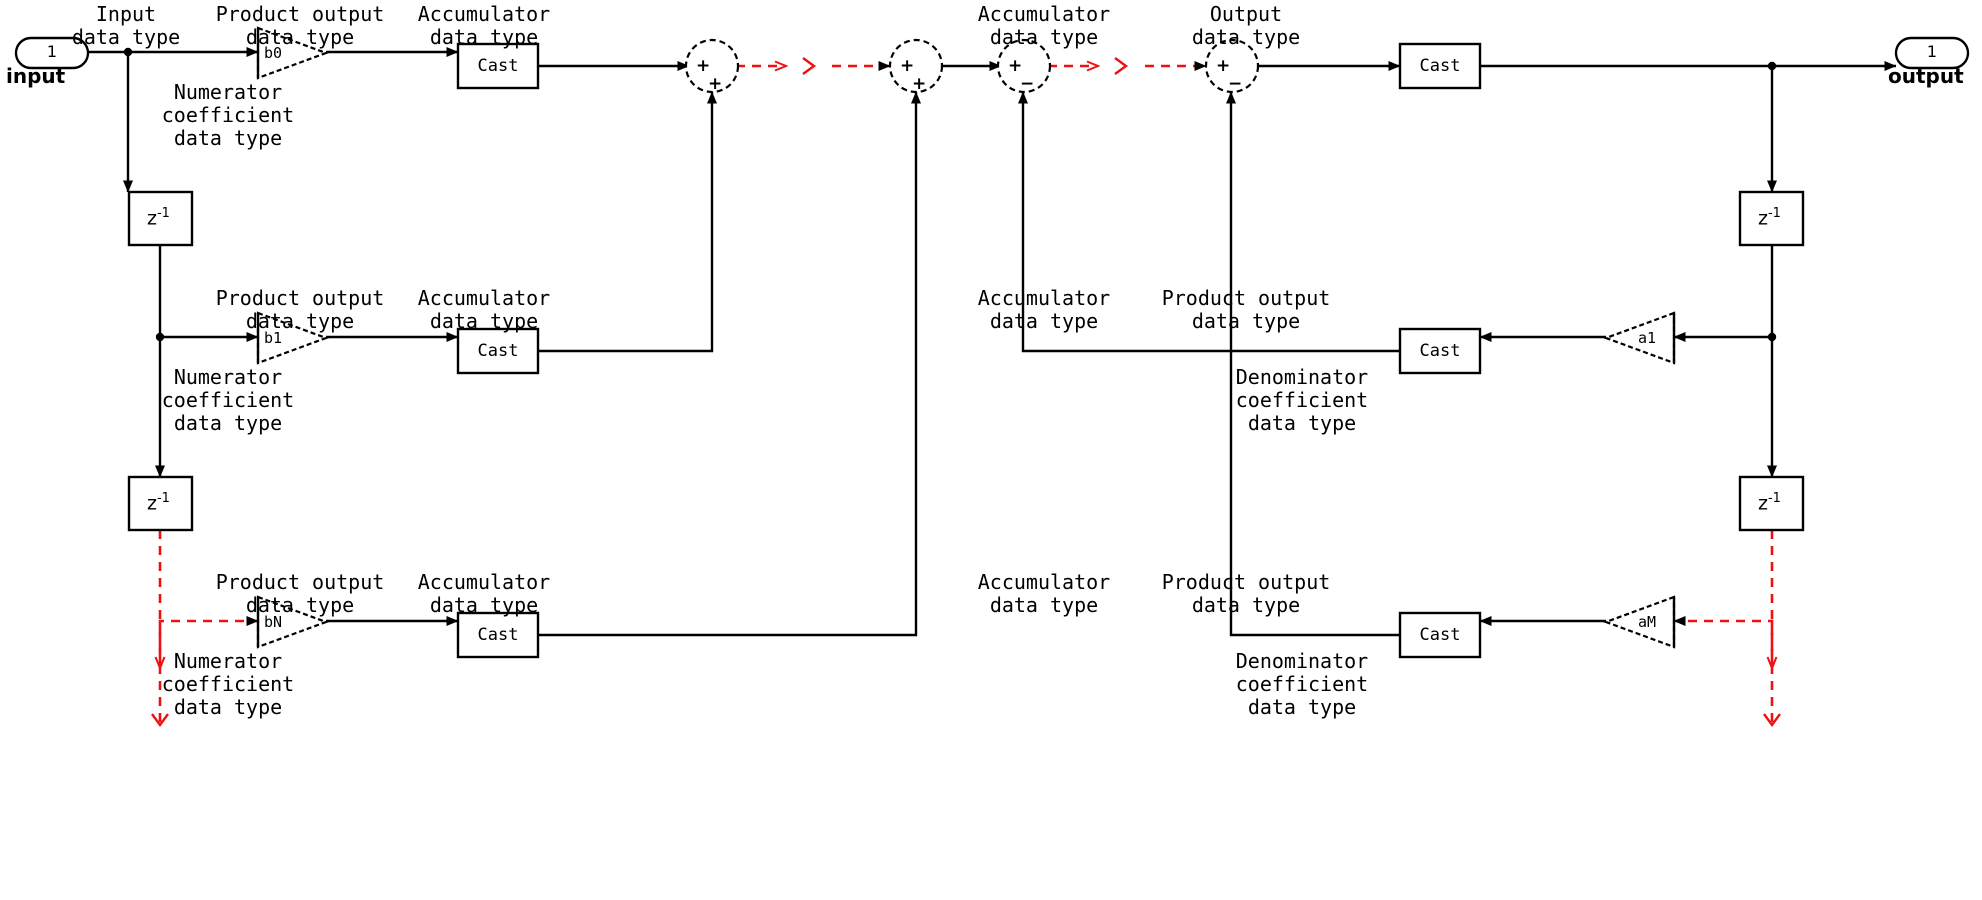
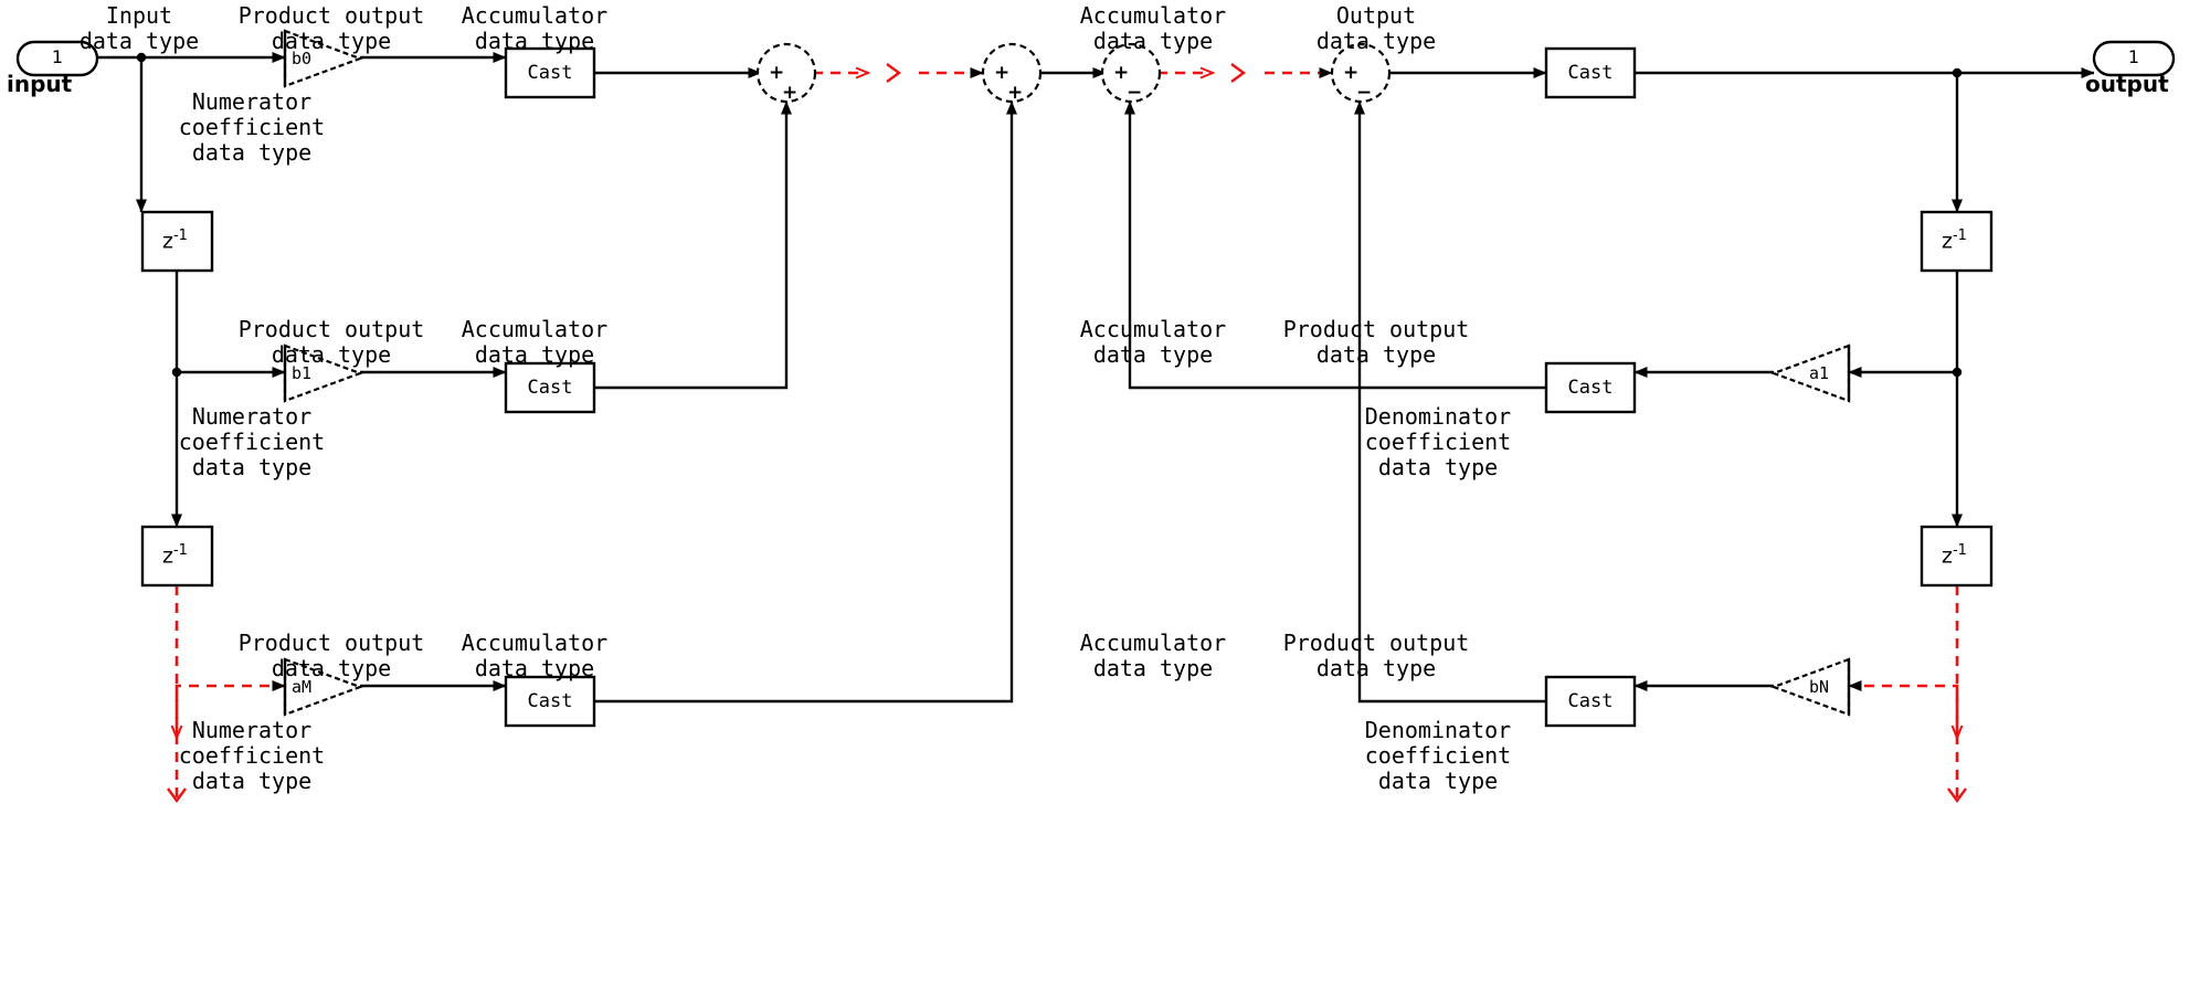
  Input
  data type
  Product output
  data type
  Accumulator
  data type
  Accumulator
  data type
  Output
  data type
  Numerator
  coefficient
  data type
  Product output
  data type
  Accumulator
  data type
  Numerator
  coefficient
  data type
  Accumulator
  data type
  Product output
  data type
  Denominator
  coefficient
  data type
  Product output
  data type
  Accumulator
  data type
  Numerator
  coefficient
  data type
  Accumulator
  data type
  Product output
  data type
  Denominator
  coefficient
  data type
  1
  input
  1
  output
  Cast
  Cast
  Cast
  Cast
  Cast
  Cast
  b0
  b1
- bN
+ aM
  a1
- aM
+ bN
  z-1
  z-1
  z-1
  z-1
  +
  +
  +
  +
  +
  −
  +
  −
